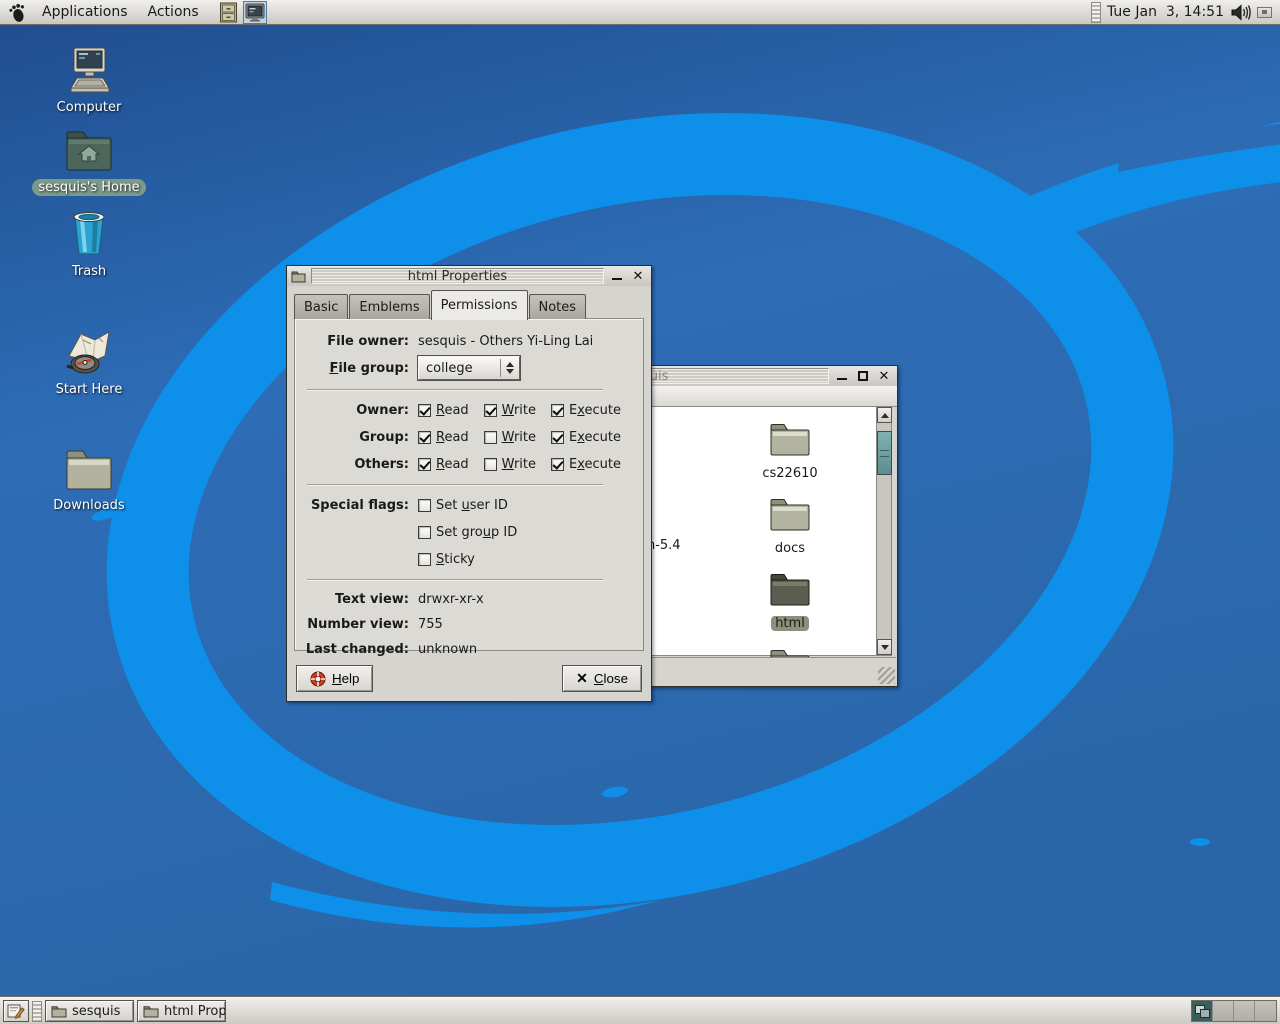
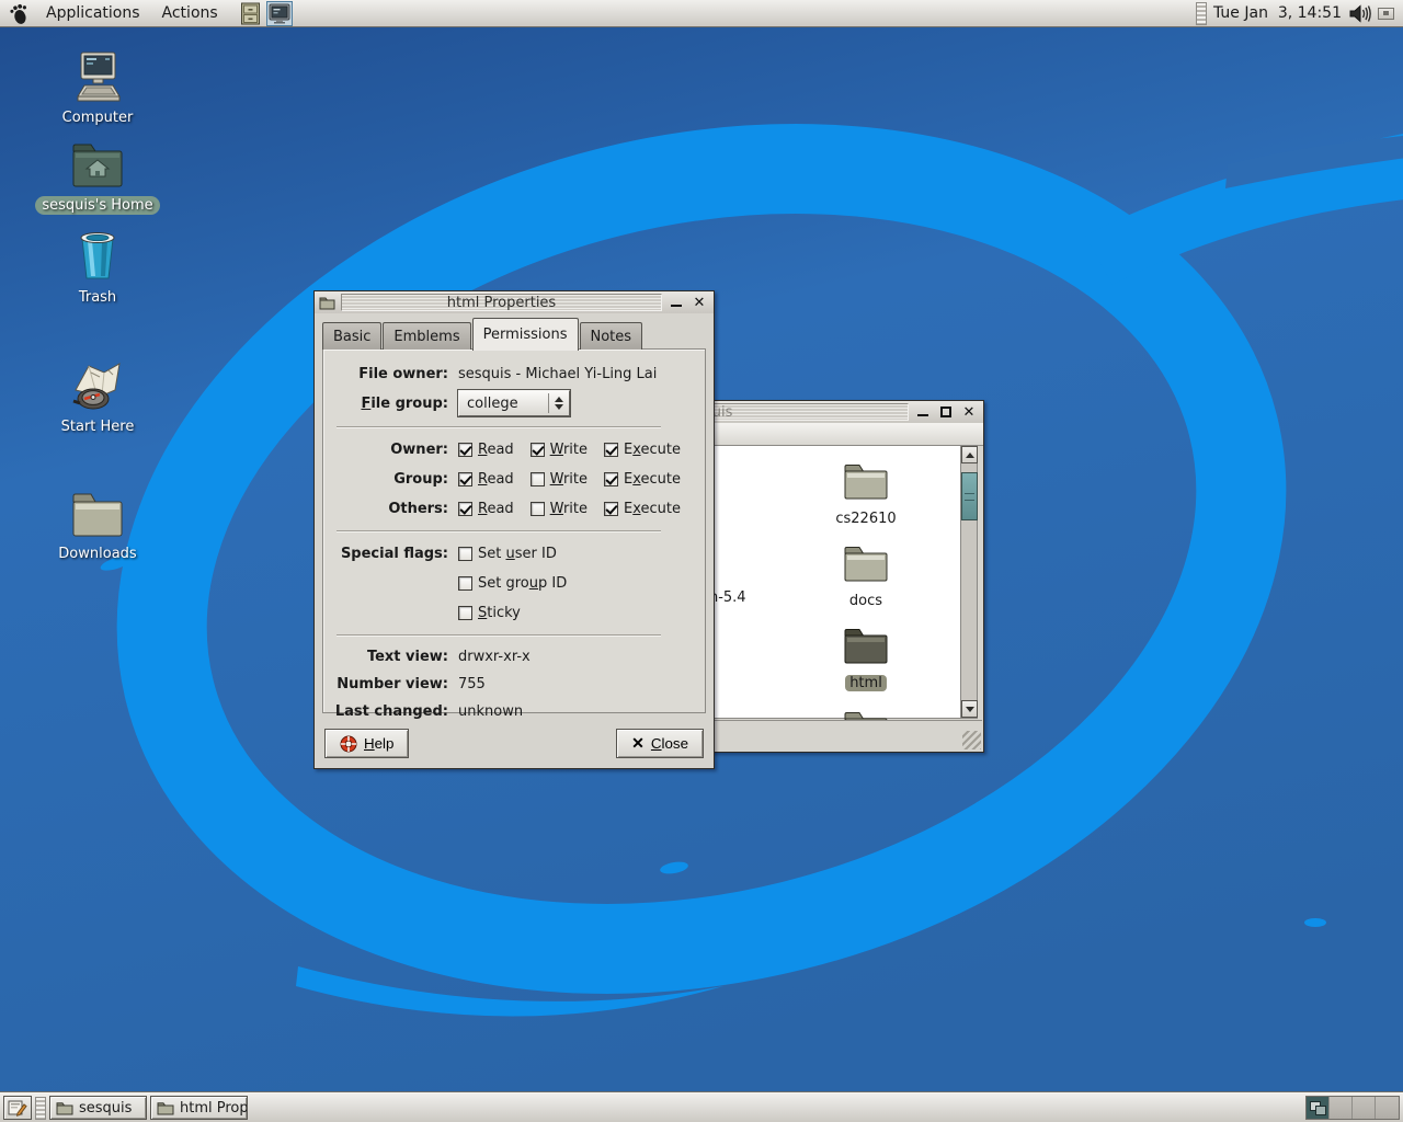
  Computer
  sesquis's Home
  Trash
  Start Here
  Downloads
  ✕
  cs22610
  docs
  html
  html Properties
  ✕
  Basic
  Emblems
  Permissions
  Notes
  File owner:
- sesquis - Others Yi-Ling Lai
+ sesquis - Michael Yi-Ling Lai
  File group:
  college
  Owner:
  Read
  Write
  Execute
  Group:
  Read
  Write
  Execute
  Others:
  Read
  Write
  Execute
  Special flags:
  Set user ID
  Set group ID
  Sticky
  Text view:
  drwxr-xr-x
  Number view:
  755
  Last changed:
  unknown
  Help
  ✕
  Close
  Applications
  Actions
  Tue Jan 3, 14:51
  sesquis
  html Prop
